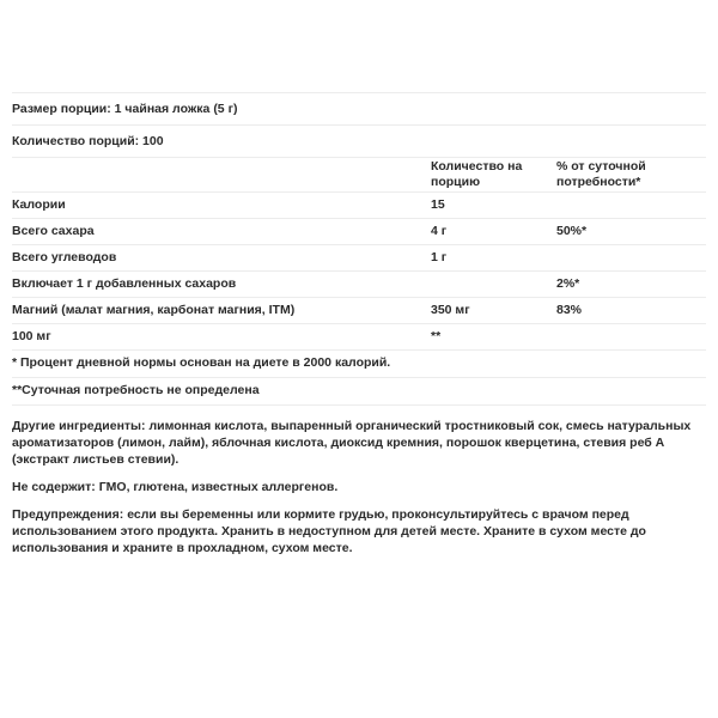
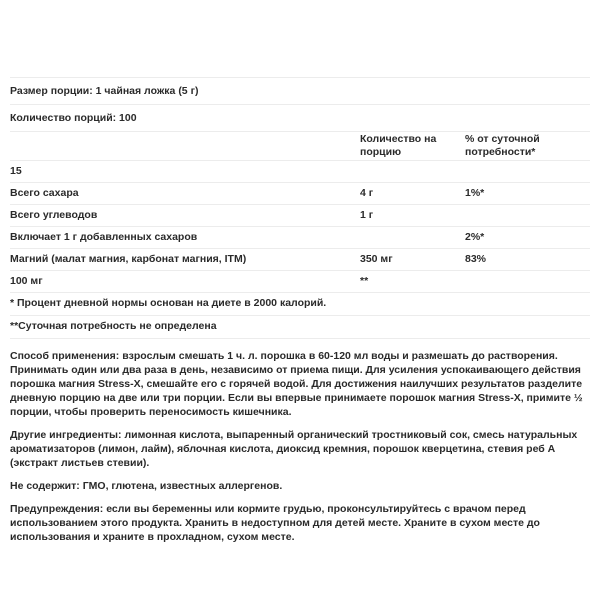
  Размер порции: 1 чайная ложка (5 г)
  Количество порций: 100
  Количество на порцию
  % от суточной потребности*
- Калории
  15
  Всего сахара
  4 г
- 50%*
+ 1%*
  Всего углеводов
  1 г
  Включает 1 г добавленных сахаров
  2%*
  Магний (малат магния, карбонат магния, ITM)
  350 мг
  83%
  100 мг
  **
  * Процент дневной нормы основан на диете в 2000 калорий.
  **Суточная потребность не определена
+ Способ применения: взрослым смешать 1 ч. л. порошка в 60-120 мл воды и размешать до растворения. Принимать один или два раза в день, независимо от приема пищи. Для усиления успокаивающего действия порошка магния Stress-X, смешайте его с горячей водой. Для достижения наилучших результатов разделите дневную порцию на две или три порции. Если вы впервые принимаете порошок магния Stress-X, примите ½ порции, чтобы проверить переносимость кишечника.
  Другие ингредиенты: лимонная кислота, выпаренный органический тростниковый сок, смесь натуральных ароматизаторов (лимон, лайм), яблочная кислота, диоксид кремния, порошок кверцетина, стевия реб А (экстракт листьев стевии).
  Не содержит: ГМО, глютена, известных аллергенов.
  Предупреждения: если вы беременны или кормите грудью, проконсультируйтесь с врачом перед использованием этого продукта. Хранить в недоступном для детей месте. Храните в сухом месте до использования и храните в прохладном, сухом месте.
